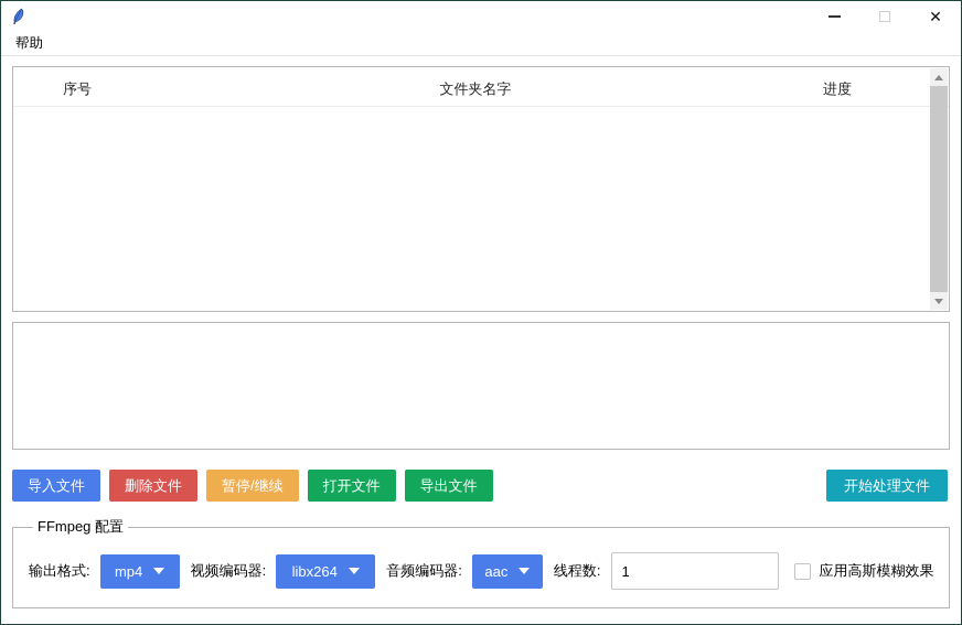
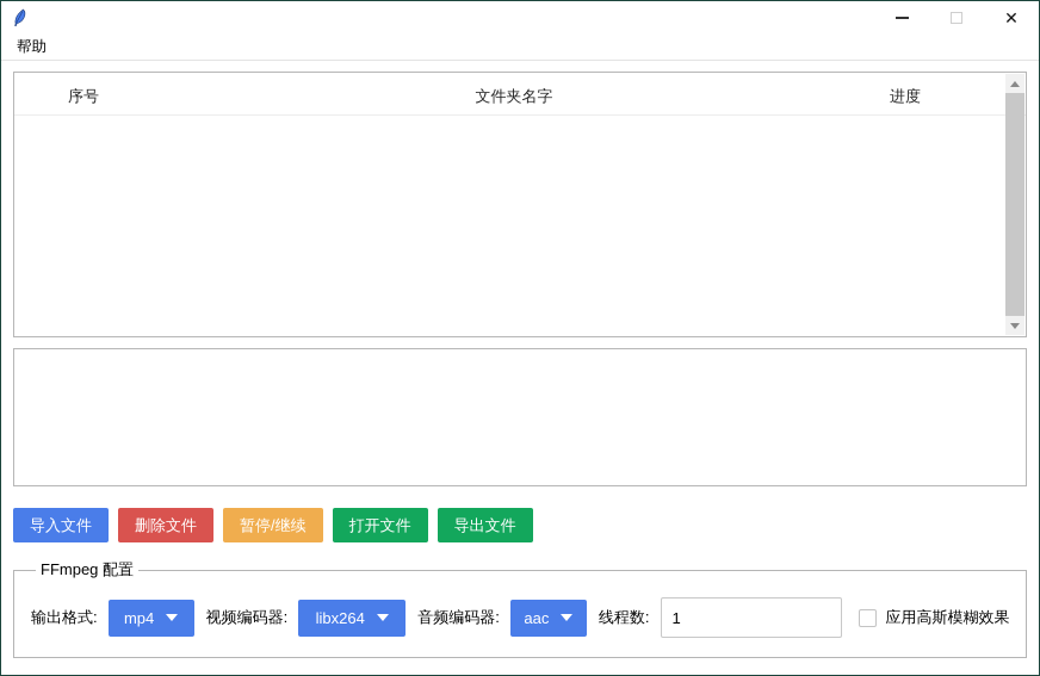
  ✕
  帮助
  序号
  文件夹名字
  进度
  导入文件
  删除文件
  暂停/继续
  打开文件
  导出文件
- 开始处理文件
  FFmpeg 配置
  输出格式:
  mp4
  视频编码器:
  libx264
  音频编码器:
  aac
  线程数:
  1
  应用高斯模糊效果
